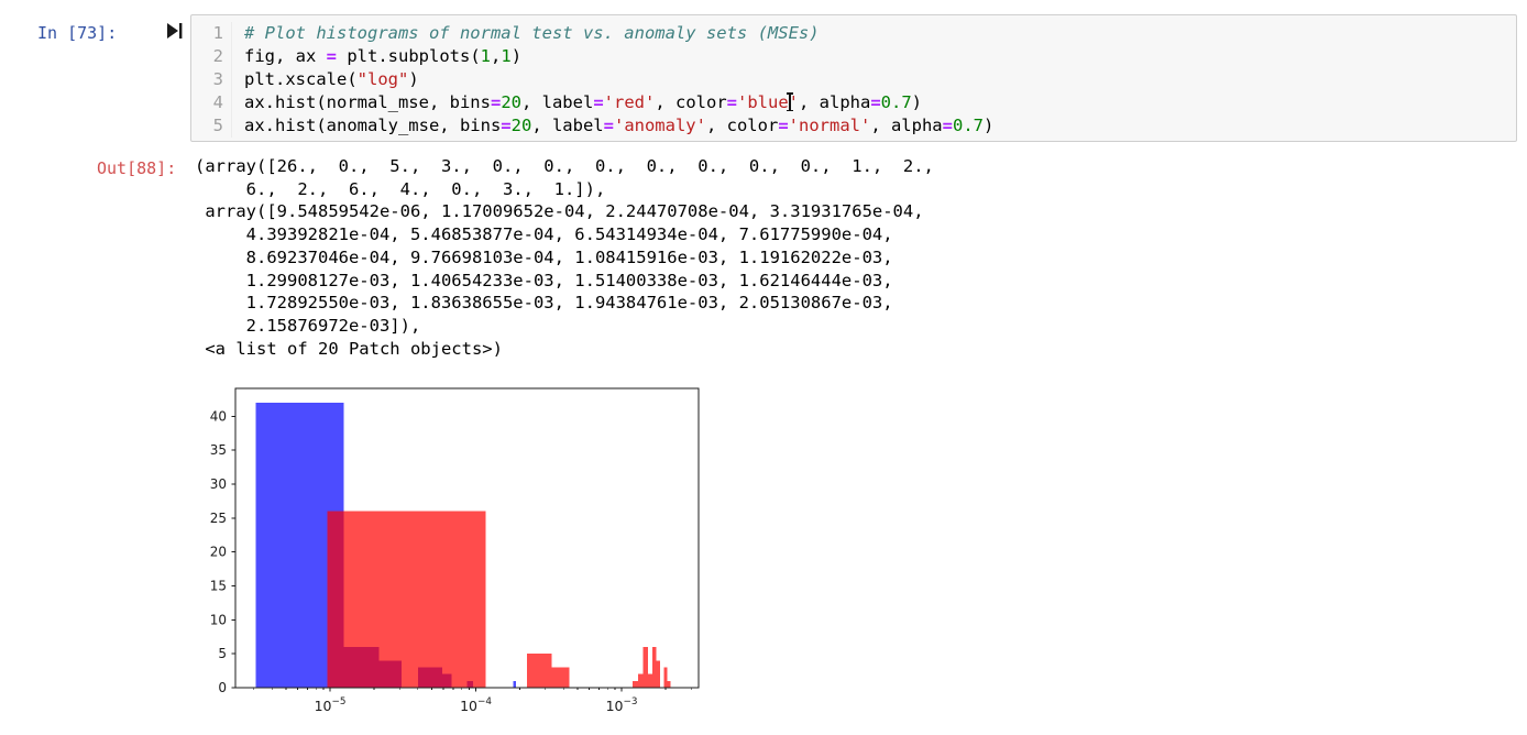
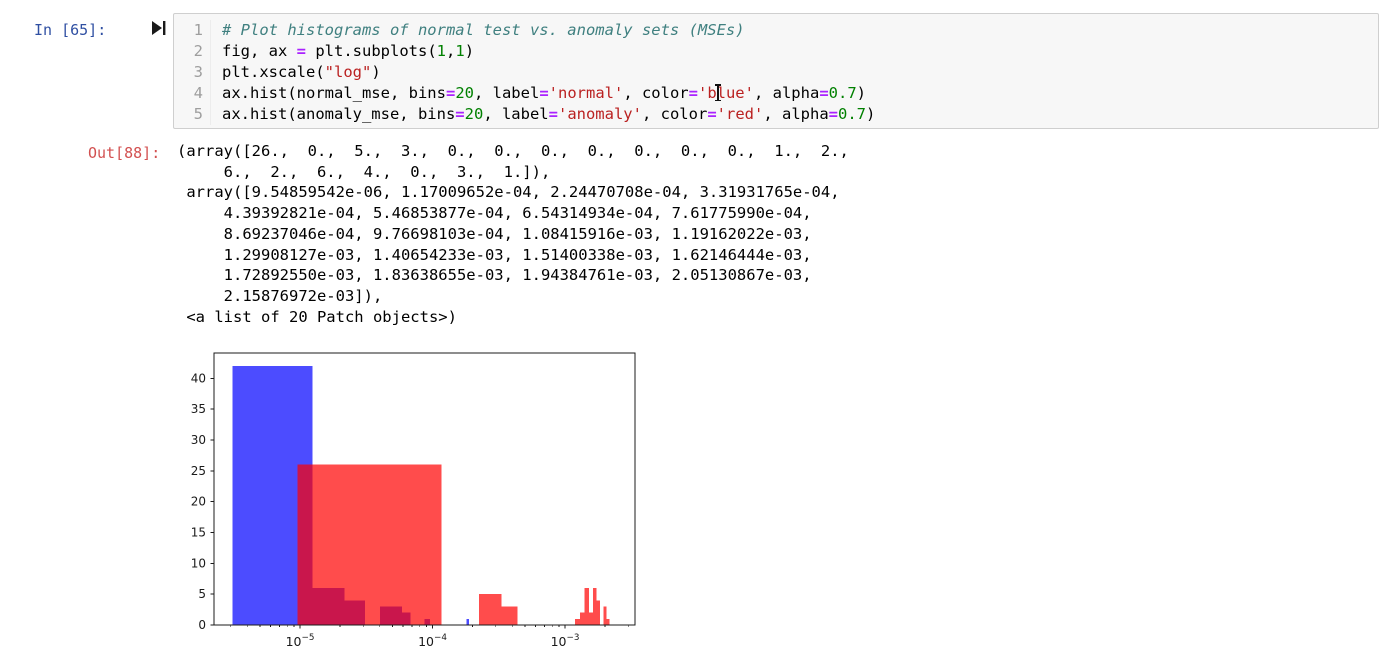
- In [73]:
+ In [65]:
  1
  # Plot histograms of normal test vs. anomaly sets (MSEs)
  2
  fig, ax = plt.subplots(1,1)
  3
  plt.xscale("log")
  4
- ax.hist(normal_mse, bins=20, label='red', color='blue , alpha=0.7)
+ ax.hist(normal_mse, bins=20, label='normal', color='bue', alpha=0.7)
  5
- ax.hist(anomaly_mse, bins=20, label='anomaly', color='normal', alpha=0.7)
+ ax.hist(anomaly_mse, bins=20, label='anomaly', color='red', alpha=0.7)
  Out[88]:
  (array([26., 0., 5., 3., 0., 0., 0., 0., 0., 0., 0., 1., 2.,
  6., 2., 6., 4., 0., 3., 1.]),
  array([9.54859542e-06, 1.17009652e-04, 2.24470708e-04, 3.31931765e-04,
  4.39392821e-04, 5.46853877e-04, 6.54314934e-04, 7.61775990e-04,
  8.69237046e-04, 9.76698103e-04, 1.08415916e-03, 1.19162022e-03,
  1.29908127e-03, 1.40654233e-03, 1.51400338e-03, 1.62146444e-03,
  1.72892550e-03, 1.83638655e-03, 1.94384761e-03, 2.05130867e-03,
  2.15876972e-03]),
  <a list of 20 Patch objects>)
  0
  5
  10
  15
  20
  25
  30
  35
  40
  10−5
  10−4
  10−3
